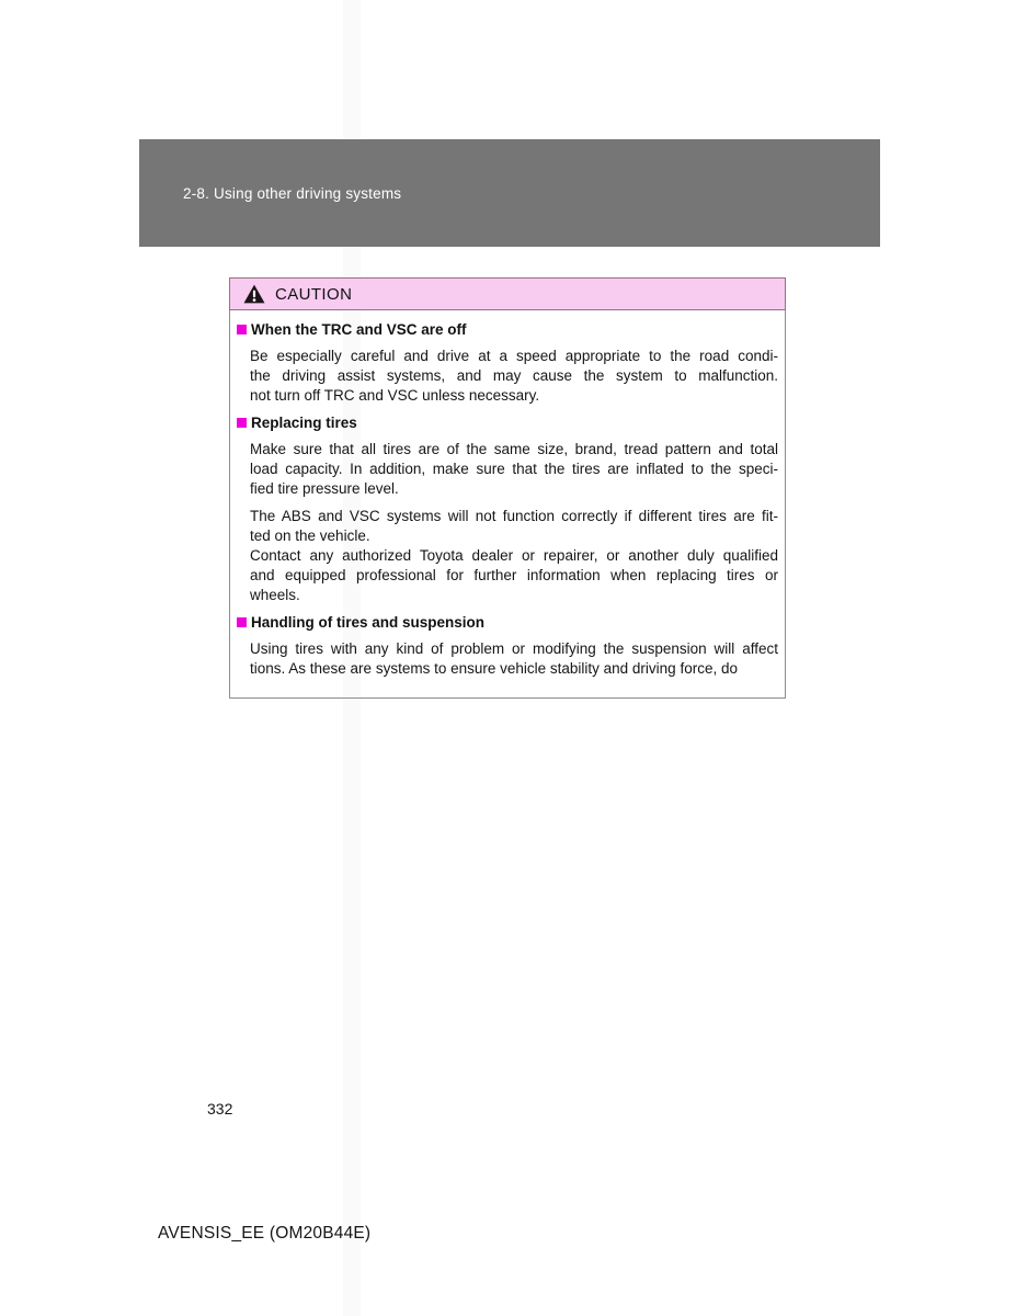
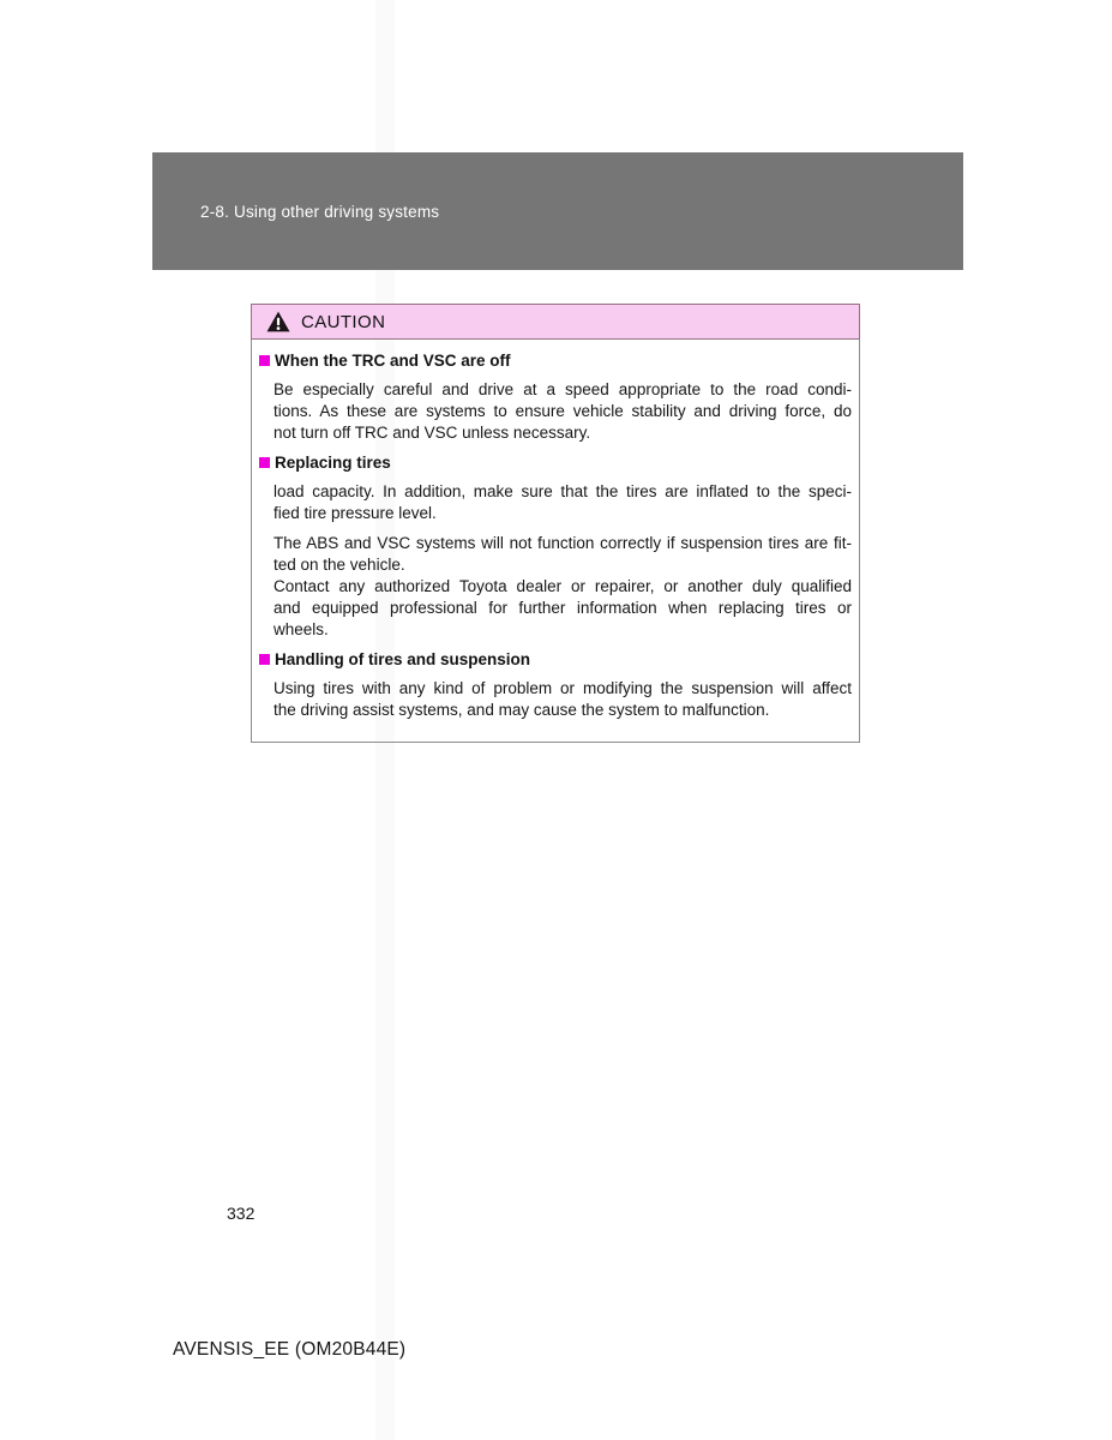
  2-8. Using other driving systems
  CAUTION
  When the TRC and VSC are off
  Be especially careful and drive at a speed appropriate to the road condi-
- the driving assist systems, and may cause the system to malfunction.
+ tions. As these are systems to ensure vehicle stability and driving force, do
  not turn off TRC and VSC unless necessary.
  Replacing tires
- Make sure that all tires are of the same size, brand, tread pattern and total
  load capacity. In addition, make sure that the tires are inflated to the speci-
  fied tire pressure level.
- The ABS and VSC systems will not function correctly if different tires are fit-
+ The ABS and VSC systems will not function correctly if suspension tires are fit-
  ted on the vehicle.
  Contact any authorized Toyota dealer or repairer, or another duly qualified
  and equipped professional for further information when replacing tires or
  wheels.
  Handling of tires and suspension
  Using tires with any kind of problem or modifying the suspension will affect
- tions. As these are systems to ensure vehicle stability and driving force, do
+ the driving assist systems, and may cause the system to malfunction.
  332
  AVENSIS_EE (OM20B44E)
